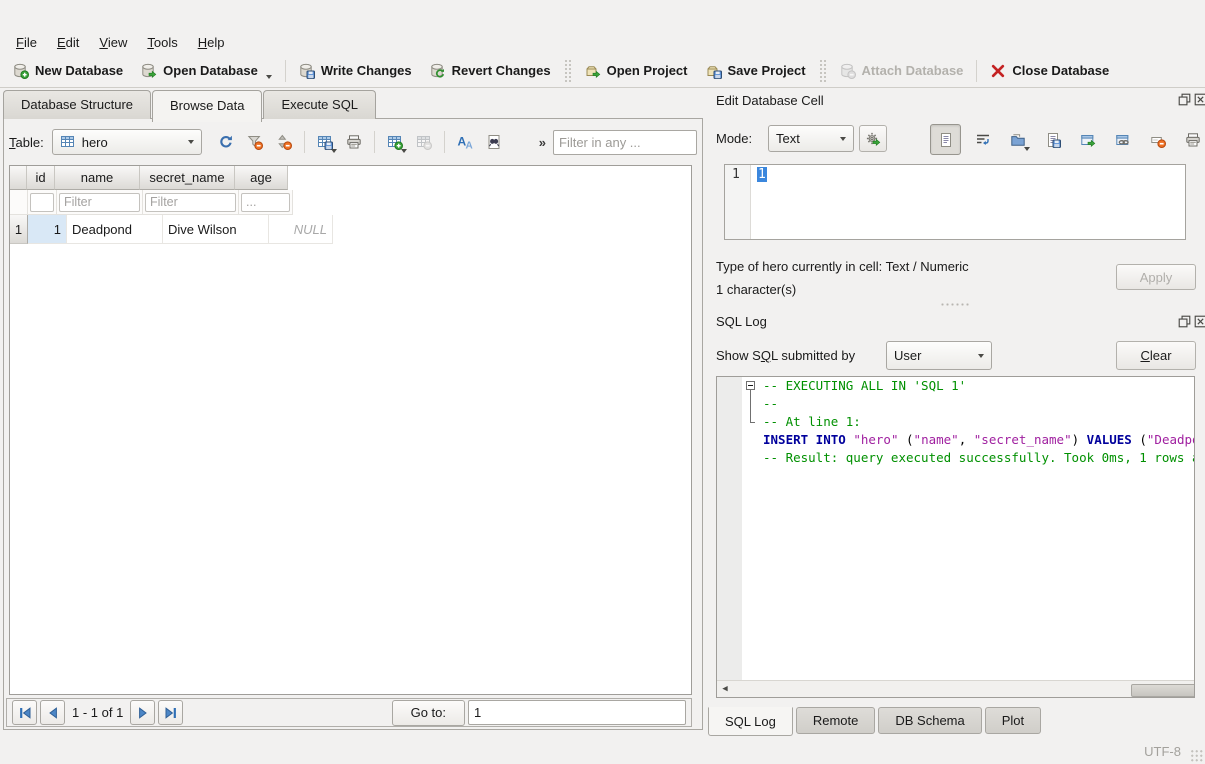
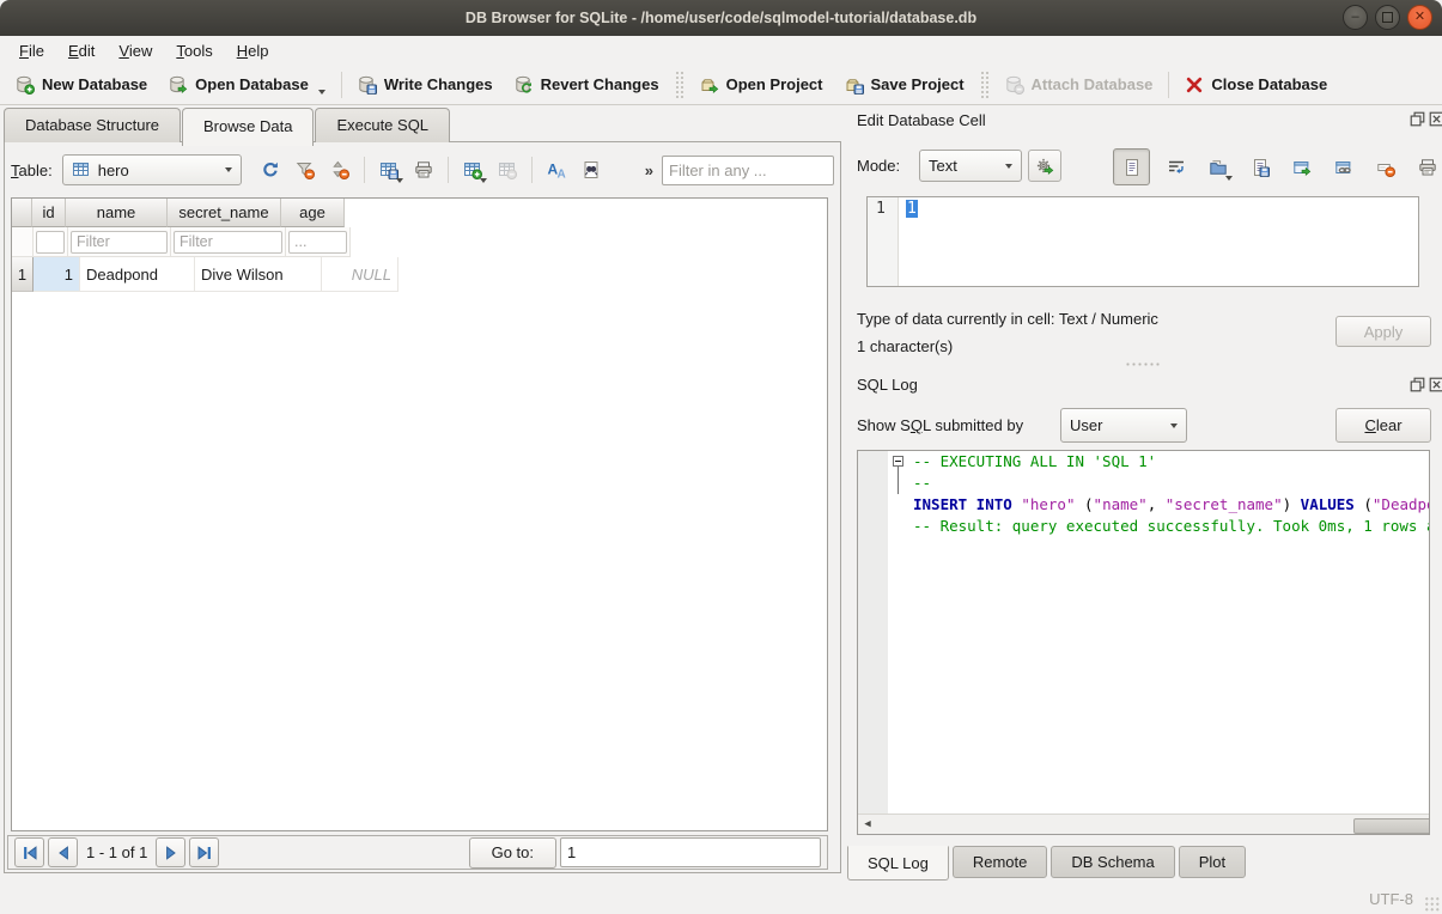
+ DB Browser for SQLite - /home/user/code/sqlmodel-tutorial/database.db
+ –
+ ✕
  File
  Edit
  View
  Tools
  Help
  New Database
  Open Database
  Write Changes
  Revert Changes
  Open Project
  Save Project
  Attach Database
  Close Database
  Database Structure
  Browse Data
  Execute SQL
  Table:
  hero
  A
  A
  »
  Filter in any ...
  id
  name
  secret_name
  age
  Filter
  Filter
  ...
  1
  1
  Deadpond
  Dive Wilson
  NULL
  1 - 1 of 1
  Go to:
  1
  Edit Database Cell
  Mode:
  Text
  1
  1
- Type of hero currently in cell: Text / Numeric
+ Type of data currently in cell: Text / Numeric
  1 character(s)
  Apply
  SQL Log
  Show SQL submitted by
  User
  Clear
  -- EXECUTING ALL IN 'SQL 1'
  --
- -- At line 1:
  INSERT INTO "hero" ("name", "secret_name") VALUES ("Deadp
  -- Result: query executed successfully. Took 0ms, 1 rows
  ◀
  SQL Log
  Remote
  DB Schema
  Plot
  UTF-8
